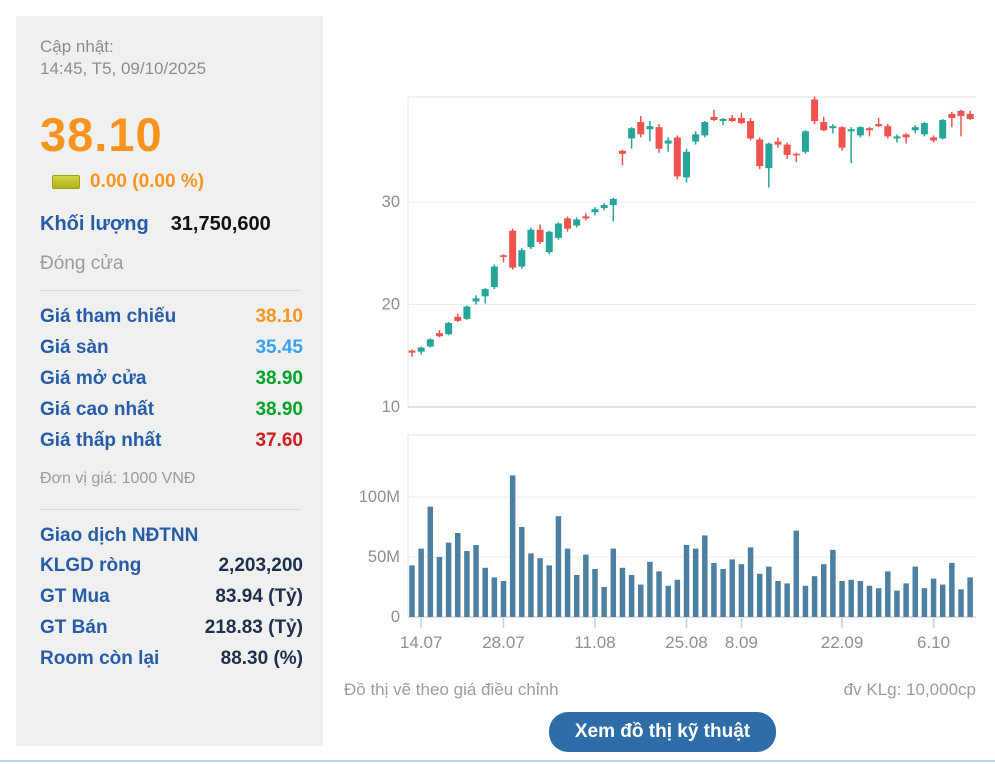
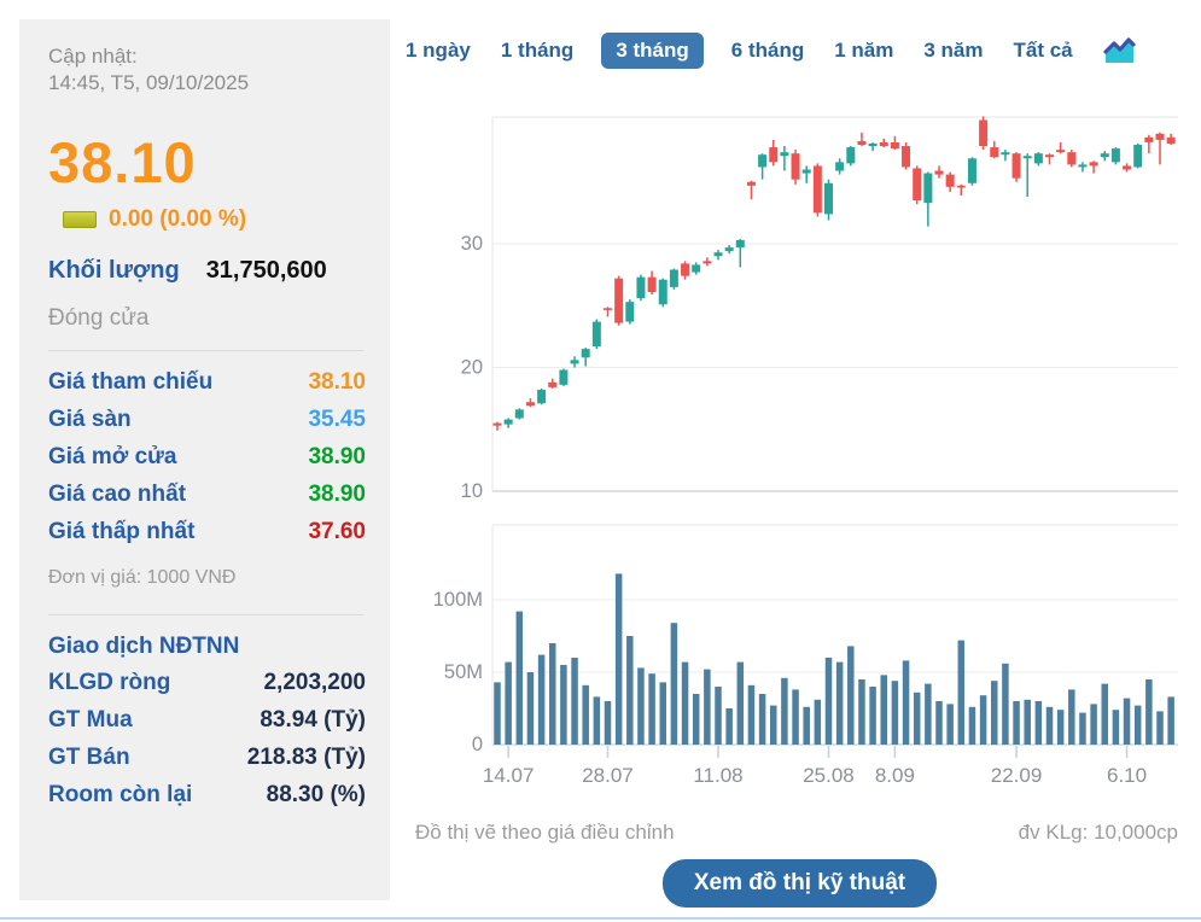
  Cập nhật:
  14:45, T5, 09/10/2025
  38.10
  0.00 (0.00 %)
  Khối lượng
  31,750,600
  Đóng cửa
  Giá tham chiếu
  38.10
  Giá sàn
  35.45
  Giá mở cửa
  38.90
  Giá cao nhất
  38.90
  Giá thấp nhất
  37.60
  Đơn vị giá: 1000 VNĐ
  Giao dịch NĐTNN
  KLGD ròng
  2,203,200
  GT Mua
  83.94 (Tỷ)
  GT Bán
  218.83 (Tỷ)
  Room còn lại
  88.30 (%)
+ 1 ngày
+ 1 tháng
+ 3 tháng
+ 6 tháng
+ 1 năm
+ 3 năm
+ Tất cả
  10
  20
  30
  0
  50M
  100M
  14.07
  28.07
  11.08
  25.08
  8.09
  22.09
  6.10
  Đồ thị vẽ theo giá điều chỉnh
  đv KLg: 10,000cp
  Xem đồ thị kỹ thuật
